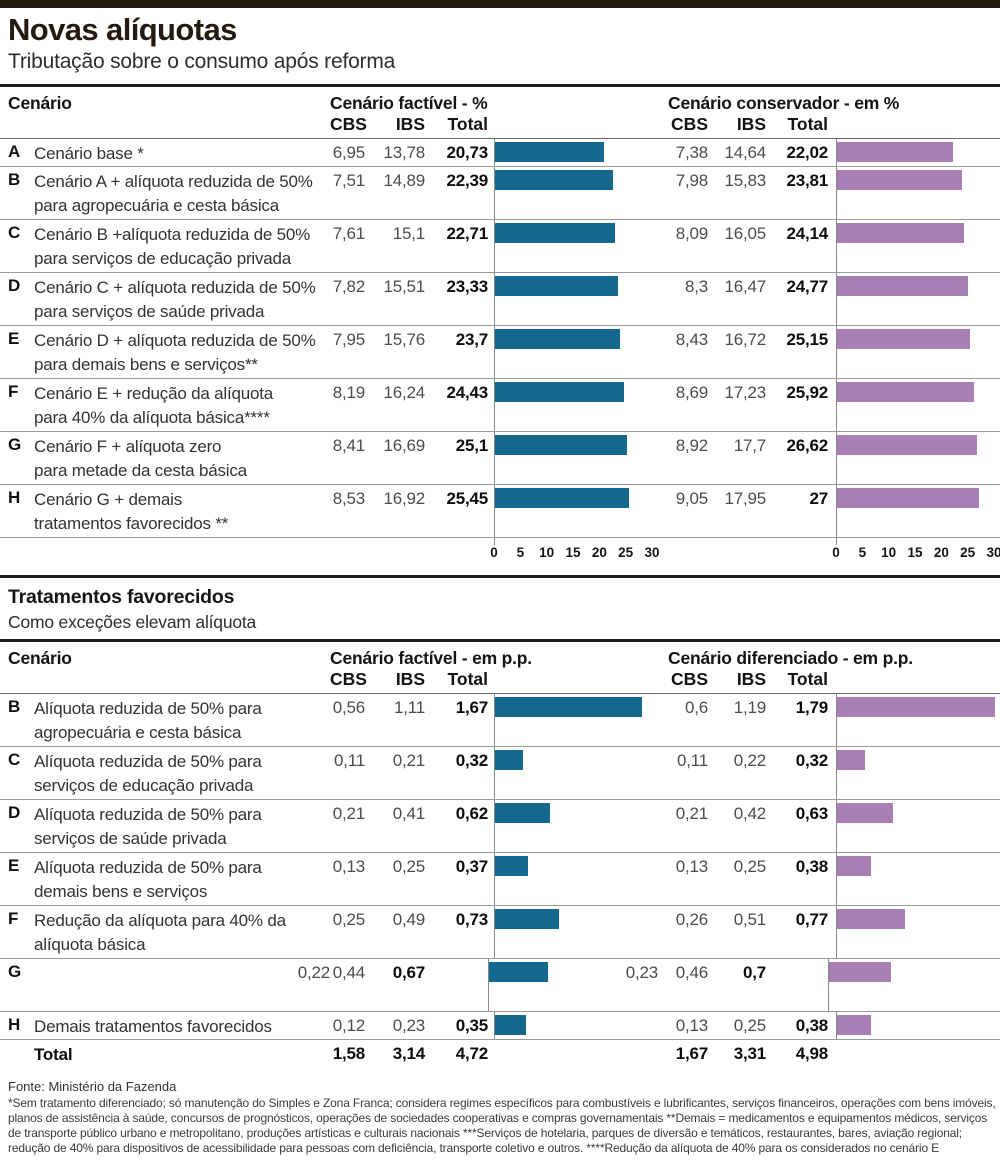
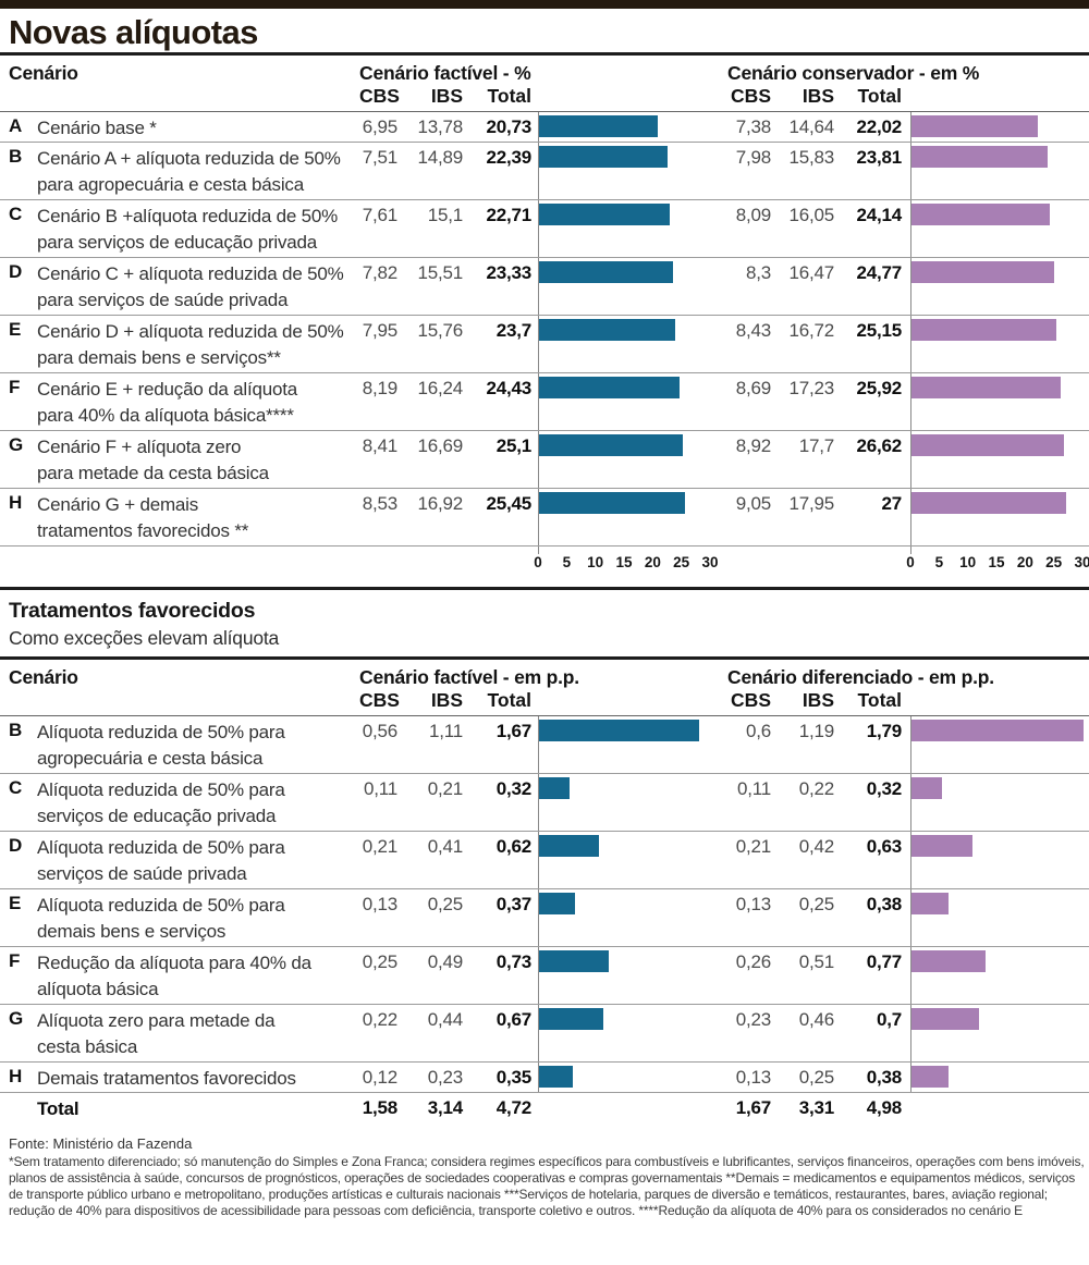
  Novas alíquotas
- Tributação sobre o consumo após reforma
  Cenário
  Cenário factível - %
  Cenário conservador - em %
  CBS
  IBS
  Total
  CBS
  IBS
  Total
  A
  Cenário base *
  6,95
  13,78
  20,73
  7,38
  14,64
  22,02
  B
  Cenário A + alíquota reduzida de 50%
  para agropecuária e cesta básica
  7,51
  14,89
  22,39
  7,98
  15,83
  23,81
  C
  Cenário B +alíquota reduzida de 50%
  para serviços de educação privada
  7,61
  15,1
  22,71
  8,09
  16,05
  24,14
  D
  Cenário C + alíquota reduzida de 50%
  para serviços de saúde privada
  7,82
  15,51
  23,33
  8,3
  16,47
  24,77
  E
  Cenário D + alíquota reduzida de 50%
  para demais bens e serviços**
  7,95
  15,76
  23,7
  8,43
  16,72
  25,15
  F
  Cenário E + redução da alíquota
  para 40% da alíquota básica****
  8,19
  16,24
  24,43
  8,69
  17,23
  25,92
  G
  Cenário F + alíquota zero
  para metade da cesta básica
  8,41
  16,69
  25,1
  8,92
  17,7
  26,62
  H
  Cenário G + demais
  tratamentos favorecidos **
  8,53
  16,92
  25,45
  9,05
  17,95
  27
  0
  5
  10
  15
  20
  25
  30
  0
  5
  10
  15
  20
  25
  30
  Tratamentos favorecidos
  Como exceções elevam alíquota
  Cenário
  Cenário factível - em p.p.
  Cenário diferenciado - em p.p.
  CBS
  IBS
  Total
  CBS
  IBS
  Total
  B
  Alíquota reduzida de 50% para
  agropecuária e cesta básica
  0,56
  1,11
  1,67
  0,6
  1,19
  1,79
  C
  Alíquota reduzida de 50% para
  serviços de educação privada
  0,11
  0,21
  0,32
  0,11
  0,22
  0,32
  D
  Alíquota reduzida de 50% para
  serviços de saúde privada
  0,21
  0,41
  0,62
  0,21
  0,42
  0,63
  E
  Alíquota reduzida de 50% para
  demais bens e serviços
  0,13
  0,25
  0,37
  0,13
  0,25
  0,38
  F
  Redução da alíquota para 40% da
  alíquota básica
  0,25
  0,49
  0,73
  0,26
  0,51
  0,77
  G
+ Alíquota zero para metade da
+ cesta básica
  0,22
  0,44
  0,67
  0,23
  0,46
  0,7
  H
  Demais tratamentos favorecidos
  0,12
  0,23
  0,35
  0,13
  0,25
  0,38
  Total
  1,58
  3,14
  4,72
  1,67
  3,31
  4,98
  Fonte: Ministério da Fazenda
  *Sem tratamento diferenciado; só manutenção do Simples e Zona Franca; considera regimes específicos para combustíveis e lubrificantes, serviços financeiros, operações com bens imóveis, planos de assistência à saúde, concursos de prognósticos, operações de sociedades cooperativas e compras governamentais **Demais = medicamentos e equipamentos médicos, serviços de transporte público urbano e metropolitano, produções artísticas e culturais nacionais ***Serviços de hotelaria, parques de diversão e temáticos, restaurantes, bares, aviação regional; redução de 40% para dispositivos de acessibilidade para pessoas com deficiência, transporte coletivo e outros. ****Redução da alíquota de 40% para os considerados no cenário E
